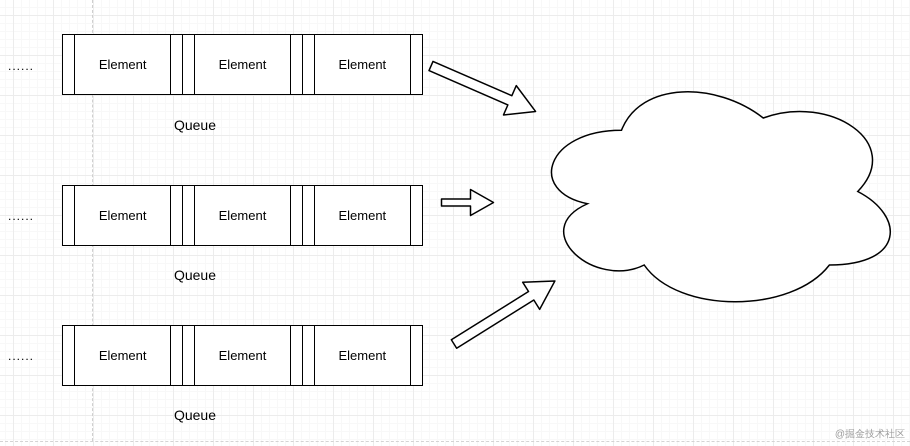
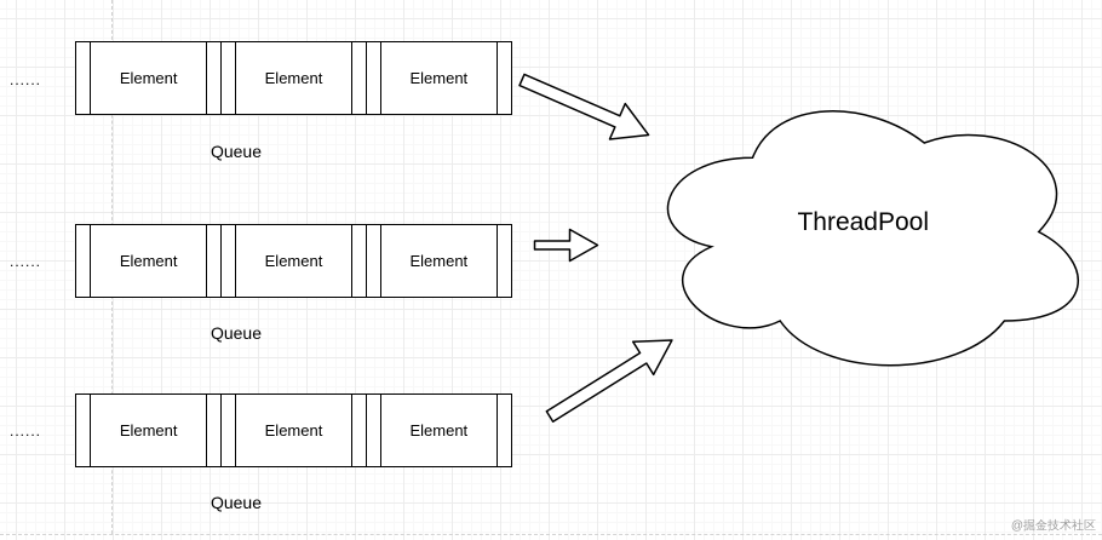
  ......
  Element
  Element
  Element
  Queue
  ......
  Element
  Element
  Element
  Queue
  ......
  Element
  Element
  Element
  Queue
+ ThreadPool
  @掘金技术社区
